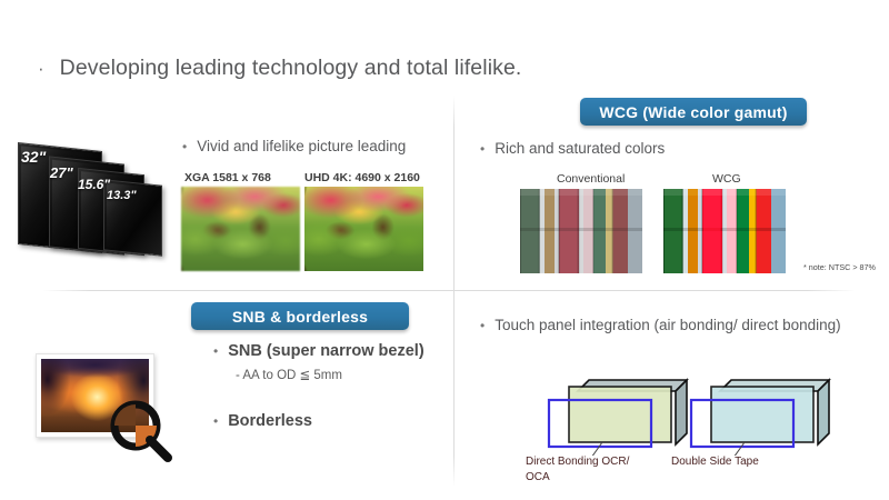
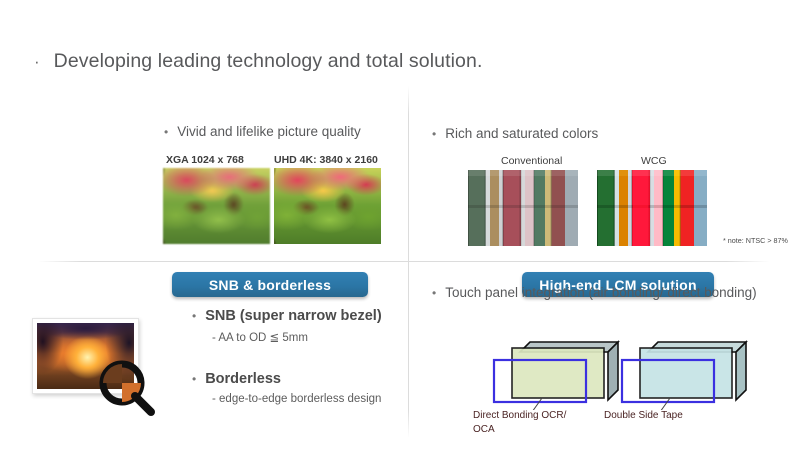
  ·
- Developing leading technology and total lifelike.
+ Developing leading technology and total solution.
  •
- Vivid and lifelike picture leading
+ Vivid and lifelike picture quality
- XGA 1581 x 768
+ XGA 1024 x 768
- UHD 4K: 4690 x 2160
+ UHD 4K: 3840 x 2160
- 32"
- 27"
- 15.6"
- 13.3"
- WCG (Wide color gamut)
  •
  Rich and saturated colors
  Conventional
  WCG
  * note: NTSC > 87%
  SNB & borderless
  •
  SNB (super narrow bezel)
  - AA to OD ≦ 5mm
  •
  Borderless
+ - edge-to-edge borderless design
+ High-end LCM solution
  •
  Touch panel integration (air bonding/ direct bonding)
  Direct Bonding OCR/
  OCA
  Double Side Tape
